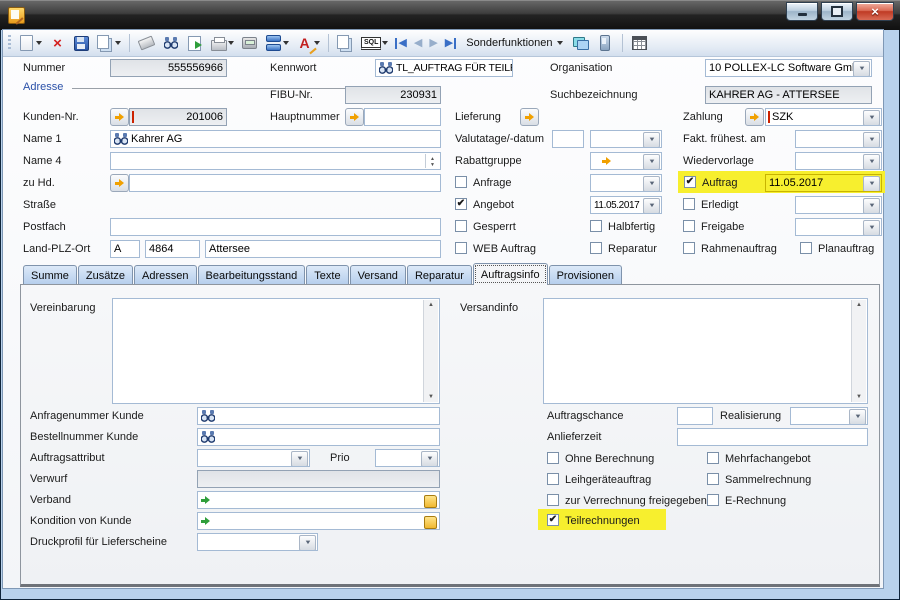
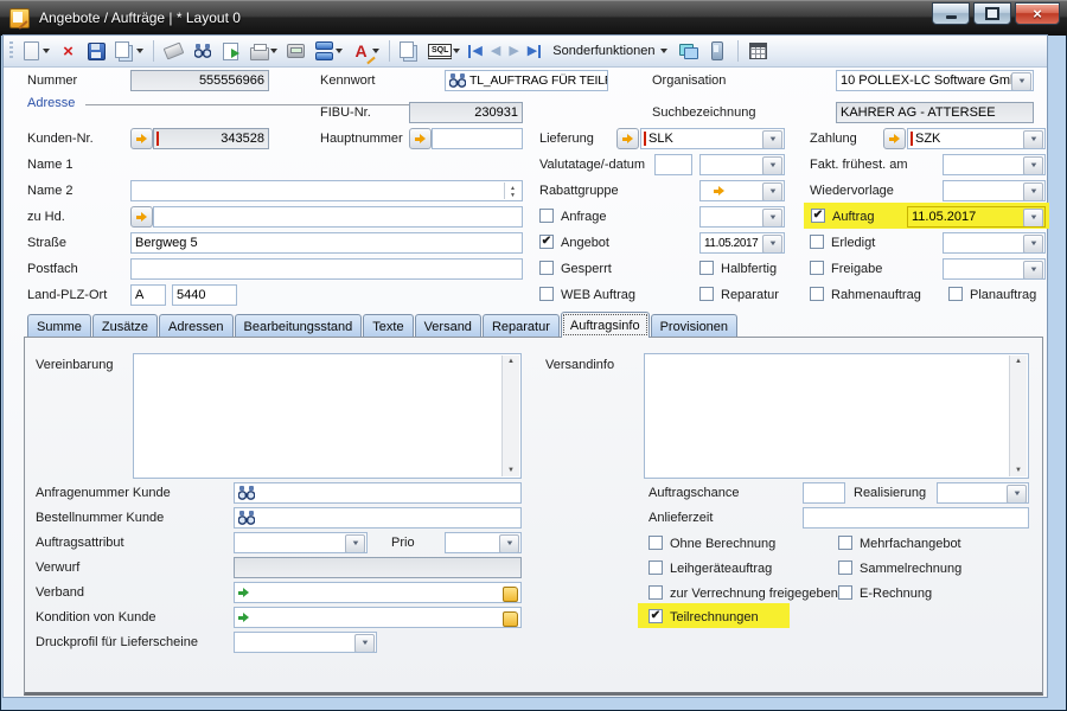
+ Angebote / Aufträge | * Layout 0
  ×
  ×
  A
  ◀
  ◀
  ▶
  ▶
  Sonderfunktionen
  Nummer
  555556966
  Kennwort
  TL_AUFTRAG FÜR TEIL
  Organisation
  10 POLLEX-LC Software Gm
  Adresse
  FIBU-Nr.
  230931
  Suchbezeichnung
  KAHRER AG - ATTERSEE
  Kunden-Nr.
- 201006
+ 343528
  Hauptnummer
  Lieferung
+ SLK
  Zahlung
  SZK
  Name 1
- Kahrer AG
  Valutatage/-datum
  Fakt. frühest. am
- Name 4
+ Name 2
  Rabattgruppe
  Wiedervorlage
  zu Hd.
  Anfrage
  Auftrag
  11.05.2017
  Straße
+ Bergweg 5
  Angebot
  11.05.2017
  Erledigt
  Postfach
  Gesperrt
  Halbfertig
  Freigabe
  Land-PLZ-Ort
  A
- 4864
+ 5440
- Attersee
  WEB Auftrag
  Reparatur
  Rahmenauftrag
  Planauftrag
  Summe
  Zusätze
  Adressen
  Bearbeitungsstand
  Texte
  Versand
  Reparatur
  Auftragsinfo
  Provisionen
  Vereinbarung
  Versandinfo
  Anfragenummer Kunde
  Bestellnummer Kunde
  Auftragsattribut
  Prio
  Verwurf
  Verband
  Kondition von Kunde
  Druckprofil für Lieferscheine
  Auftragschance
  Realisierung
  Anlieferzeit
  Ohne Berechnung
  Mehrfachangebot
  Leihgeräteauftrag
  Sammelrechnung
  zur Verrechnung freigegeben
  E-Rechnung
  Teilrechnungen
